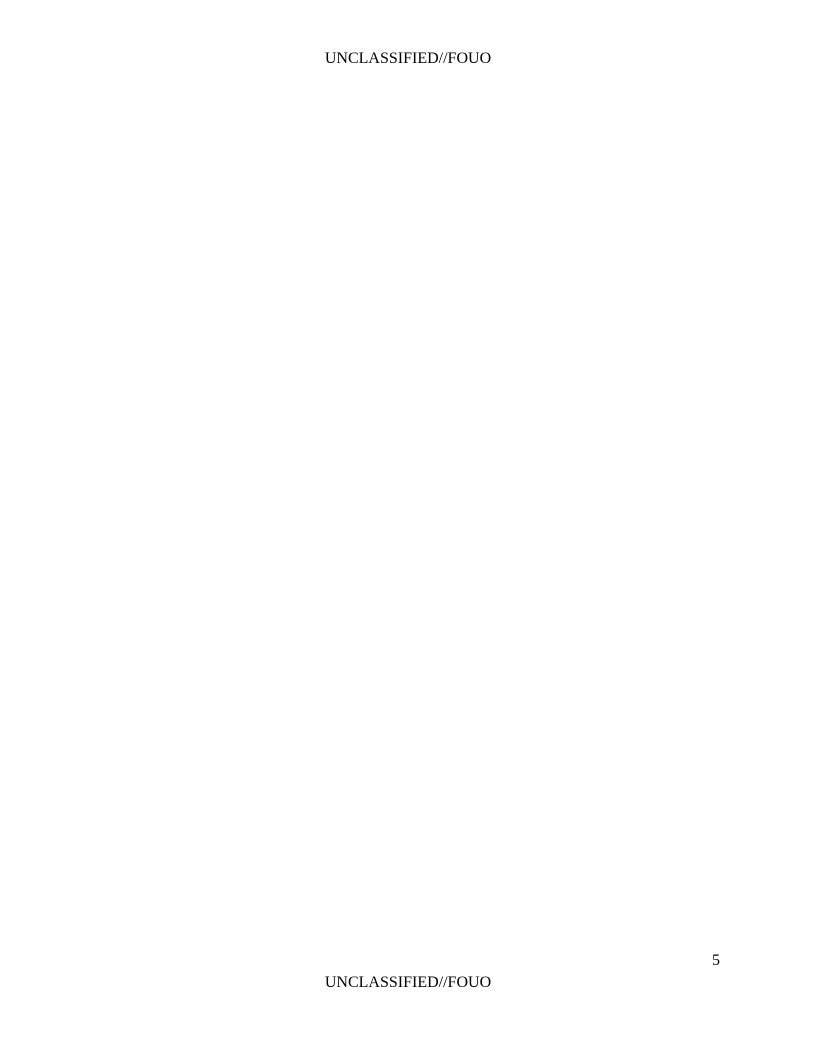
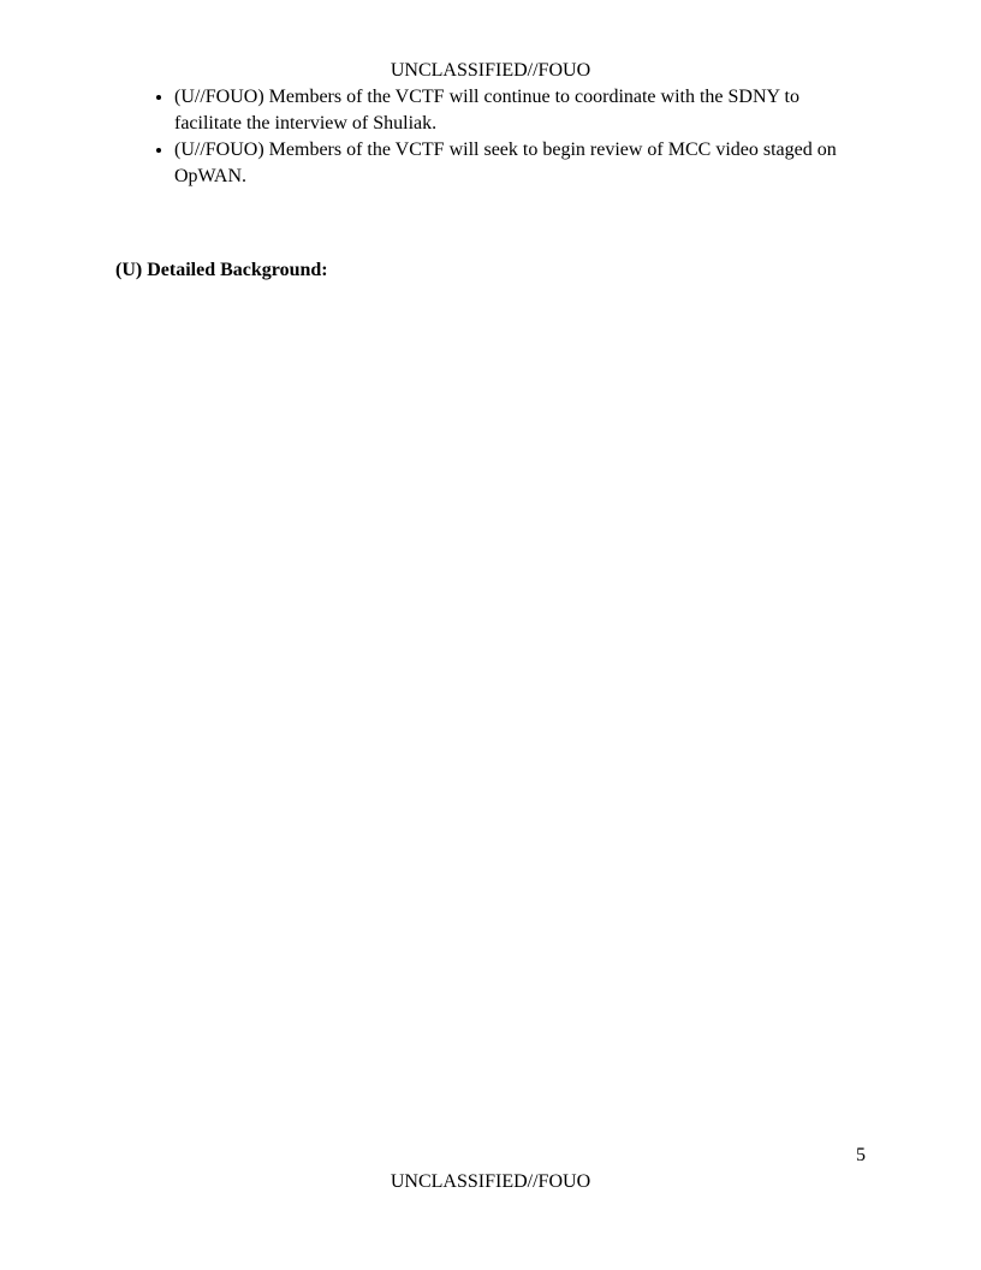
  UNCLASSIFIED//FOUO
+ (U//FOUO) Members of the VCTF will continue to coordinate with the SDNY to facilitate the interview of Shuliak.
+ (U//FOUO) Members of the VCTF will seek to begin review of MCC video staged on OpWAN.
+ (U) Detailed Background:
  5
  UNCLASSIFIED//FOUO
